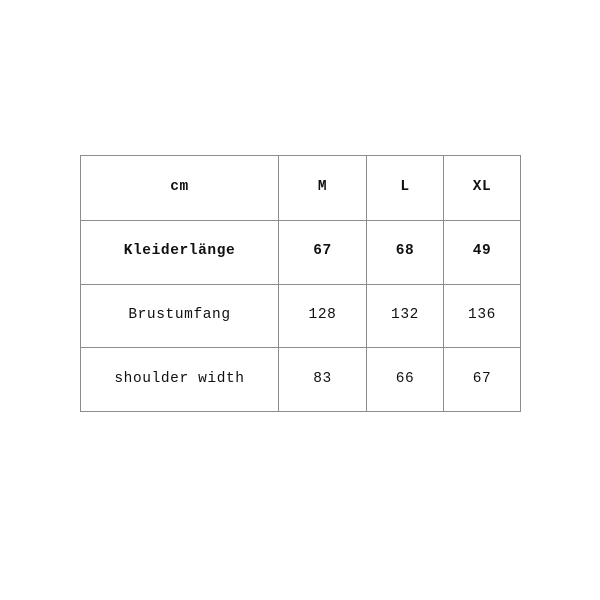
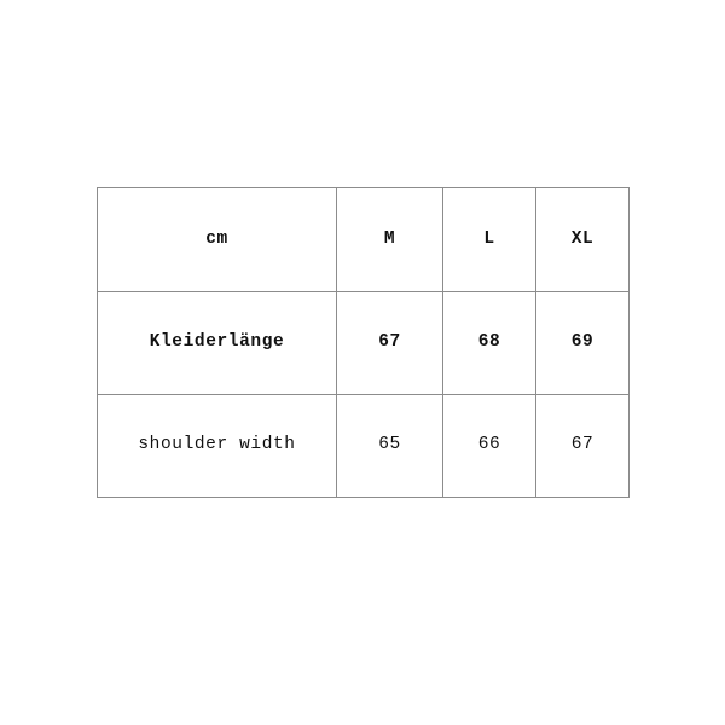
  cm	M	L	XL
- Kleiderlänge	67	68	49
+ Kleiderlänge	67	68	69
- Brustumfang	128	132	136
- shoulder width	83	66	67
+ shoulder width	65	66	67
